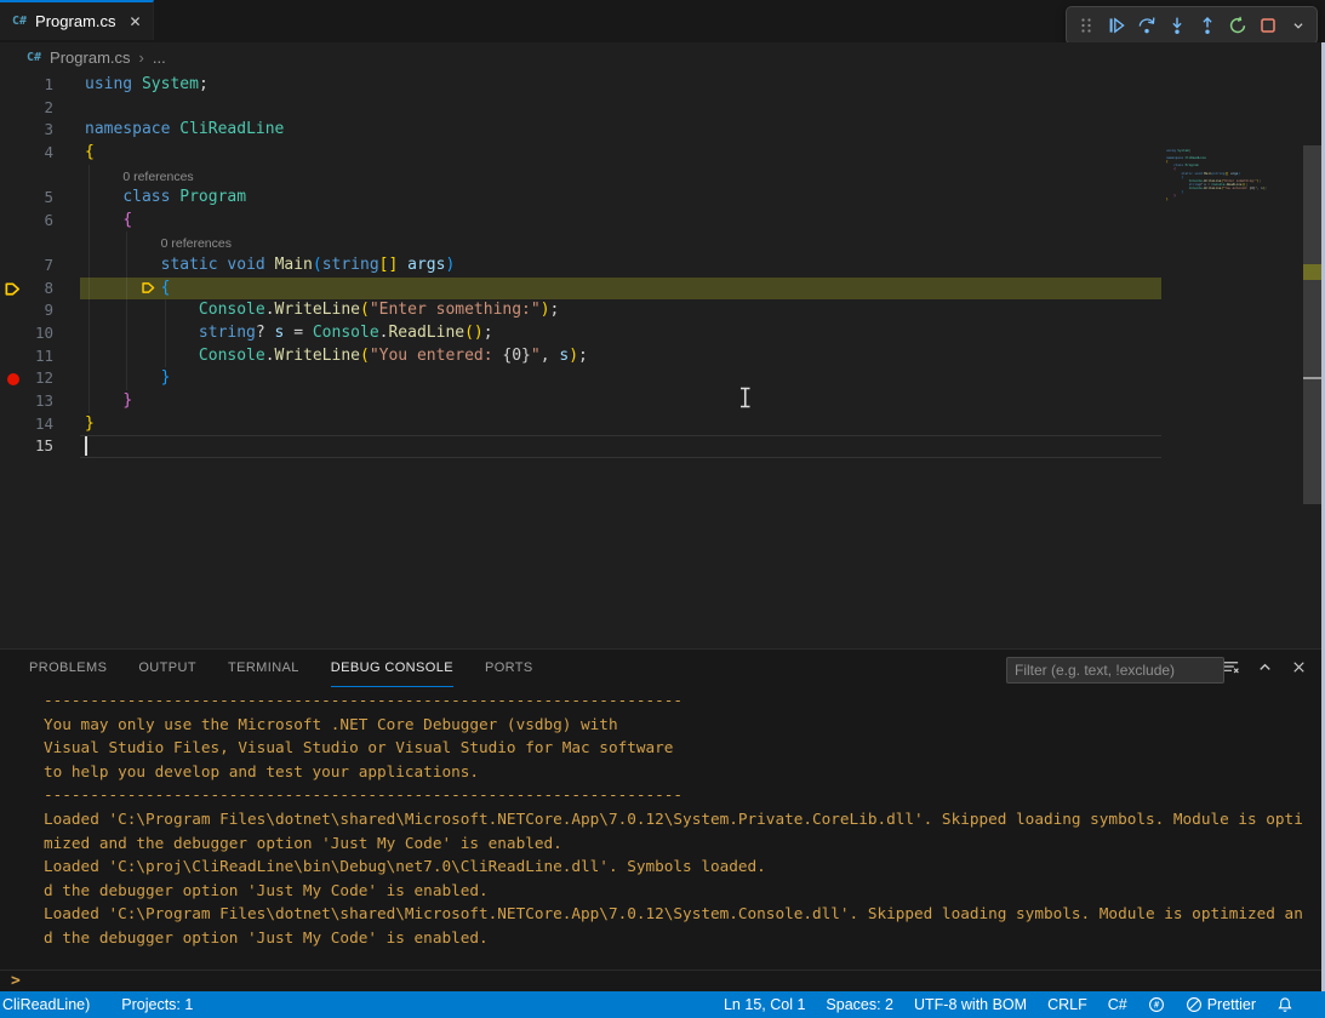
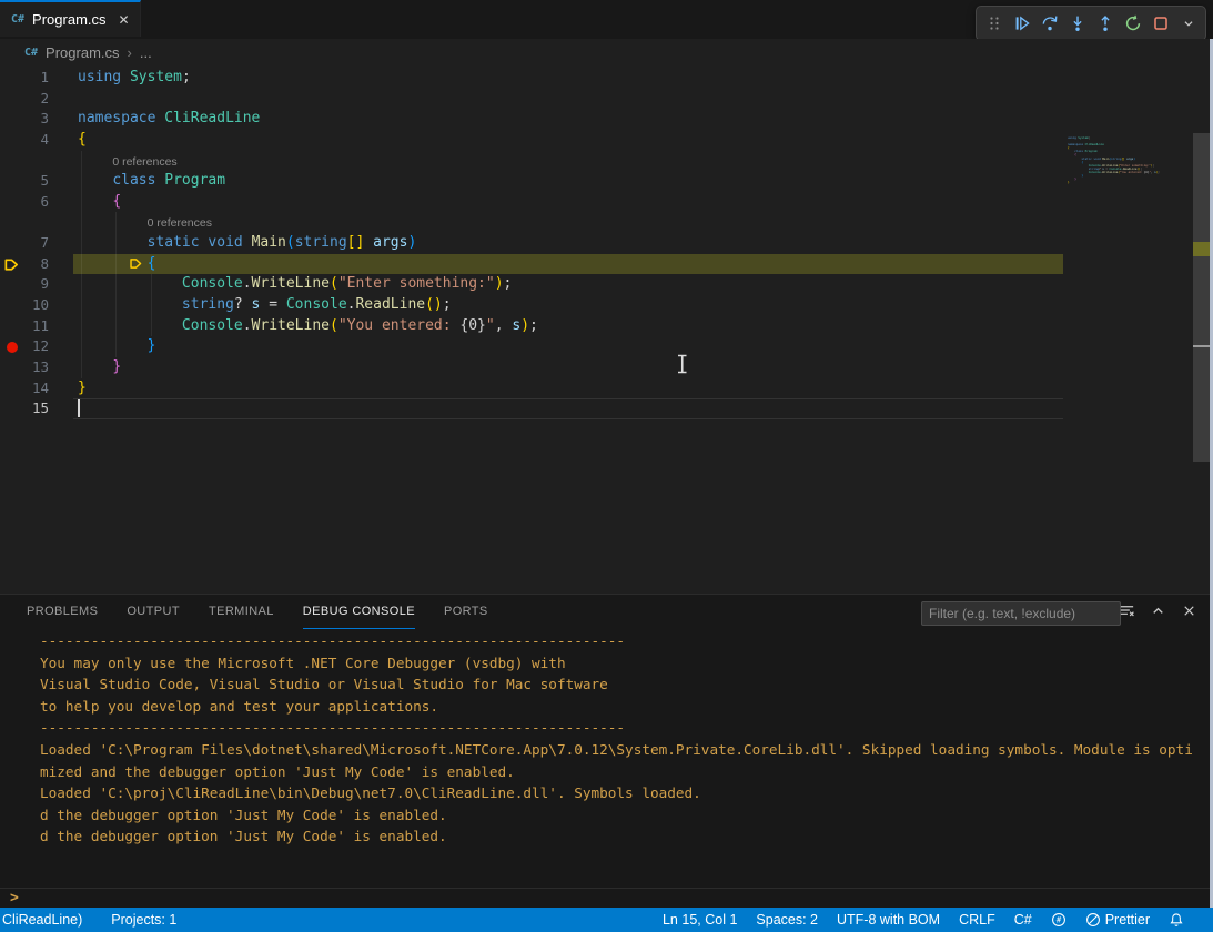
  C#
  Program.cs
  ✕
  C#
  Program.cs
  ›
  ...
  1
  using System;
  2
  3
  namespace CliReadLine
  4
  {
  0 references
  5
  class Program
  6
  {
  0 references
  7
  static void Main(string[] args)
  8
  {
  9
  Console.WriteLine("Enter something:");
  10
  string? s = Console.ReadLine();
  11
  Console.WriteLine("You entered: {0}", s);
  12
  }
  13
  }
  14
  }
  15
  PROBLEMS
  OUTPUT
  TERMINAL
  DEBUG CONSOLE
  PORTS
  Filter (e.g. text, !exclude)
  ---------------------------------------------------------------------
  You may only use the Microsoft .NET Core Debugger (vsdbg) with
- Visual Studio Files, Visual Studio or Visual Studio for Mac software
+ Visual Studio Code, Visual Studio or Visual Studio for Mac software
  to help you develop and test your applications.
  ---------------------------------------------------------------------
  Loaded 'C:\Program Files\dotnet\shared\Microsoft.NETCore.App\7.0.12\System.Private.CoreLib.dll'. Skipped loading symbols. Module is opti
  mized and the debugger option 'Just My Code' is enabled.
  Loaded 'C:\proj\CliReadLine\bin\Debug\net7.0\CliReadLine.dll'. Symbols loaded.
  d the debugger option 'Just My Code' is enabled.
- Loaded 'C:\Program Files\dotnet\shared\Microsoft.NETCore.App\7.0.12\System.Console.dll'. Skipped loading symbols. Module is optimized an
  d the debugger option 'Just My Code' is enabled.
  >
  CliReadLine)
  Projects: 1
  Ln 15, Col 1
  Spaces: 2
  UTF-8 with BOM
  CRLF
  C#
  #
  Prettier
